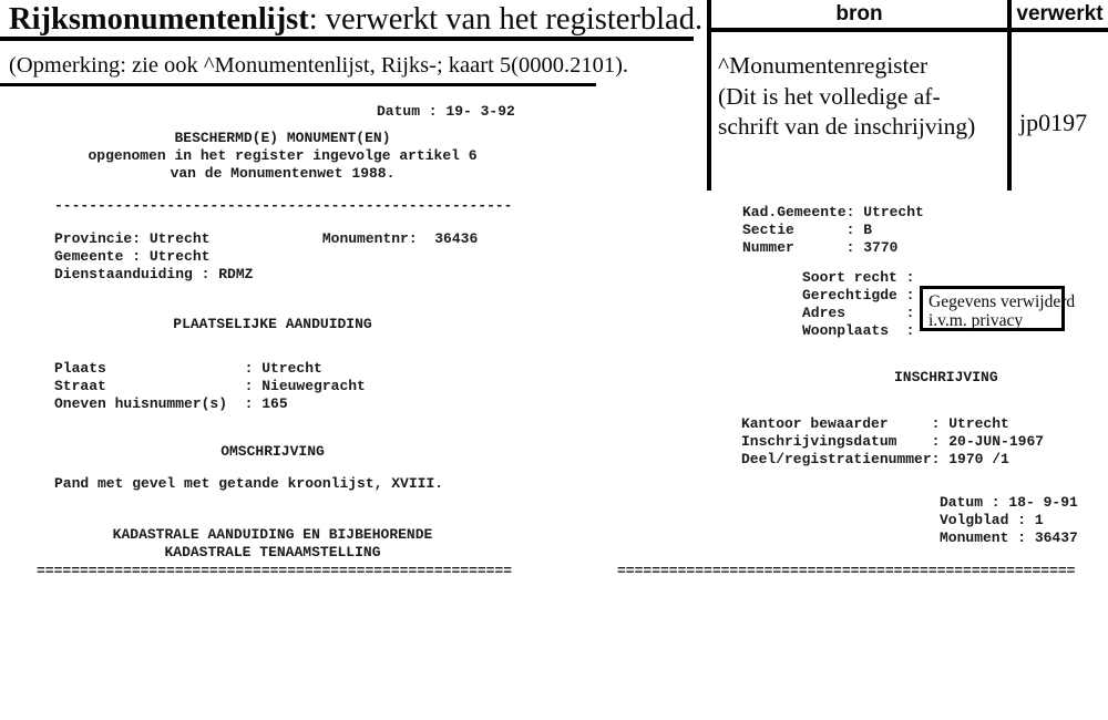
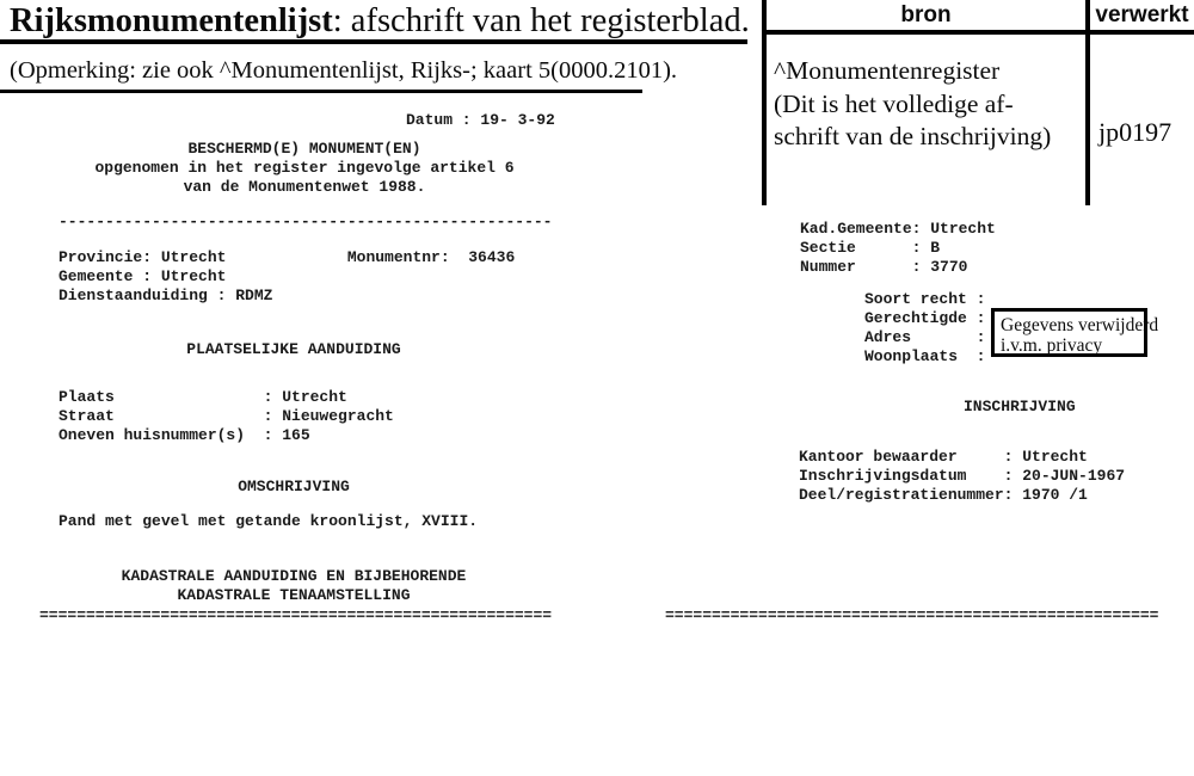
- Rijksmonumentenlijst: verwerkt van het registerblad.
+ Rijksmonumentenlijst: afschrift van het registerblad.
  (Opmerking: zie ook ^Monumentenlijst, Rijks-; kaart 5(0000.2101).
  bron
  verwerkt
  ^Monumentenregister
  (Dit is het volledige af-
  schrift van de inschrijving)
  jp0197
  Datum : 19- 3-92
  BESCHERMD(E) MONUMENT(EN)
  opgenomen in het register ingevolge artikel 6
  van de Monumentenwet 1988.
  -----------------------------------------------------
  Provincie: Utrecht Monumentnr: 36436
  Gemeente : Utrecht
  Dienstaanduiding : RDMZ
  PLAATSELIJKE AANDUIDING
  Plaats : Utrecht
  Straat : Nieuwegracht
  Oneven huisnummer(s) : 165
  OMSCHRIJVING
  Pand met gevel met getande kroonlijst, XVIII.
  KADASTRALE AANDUIDING EN BIJBEHORENDE
  KADASTRALE TENAAMSTELLING
  =======================================================
  Kad.Gemeente: Utrecht
  Sectie : B
  Nummer : 3770
  Soort recht :
  Gerechtigde :
  Adres :
  Woonplaats :
  Gegevens verwijderd
  i.v.m. privacy
  INSCHRIJVING
  Kantoor bewaarder : Utrecht
  Inschrijvingsdatum : 20-JUN-1967
  Deel/registratienummer: 1970 /1
- Datum : 18- 9-91
- Volgblad : 1
- Monument : 36437
  =====================================================
